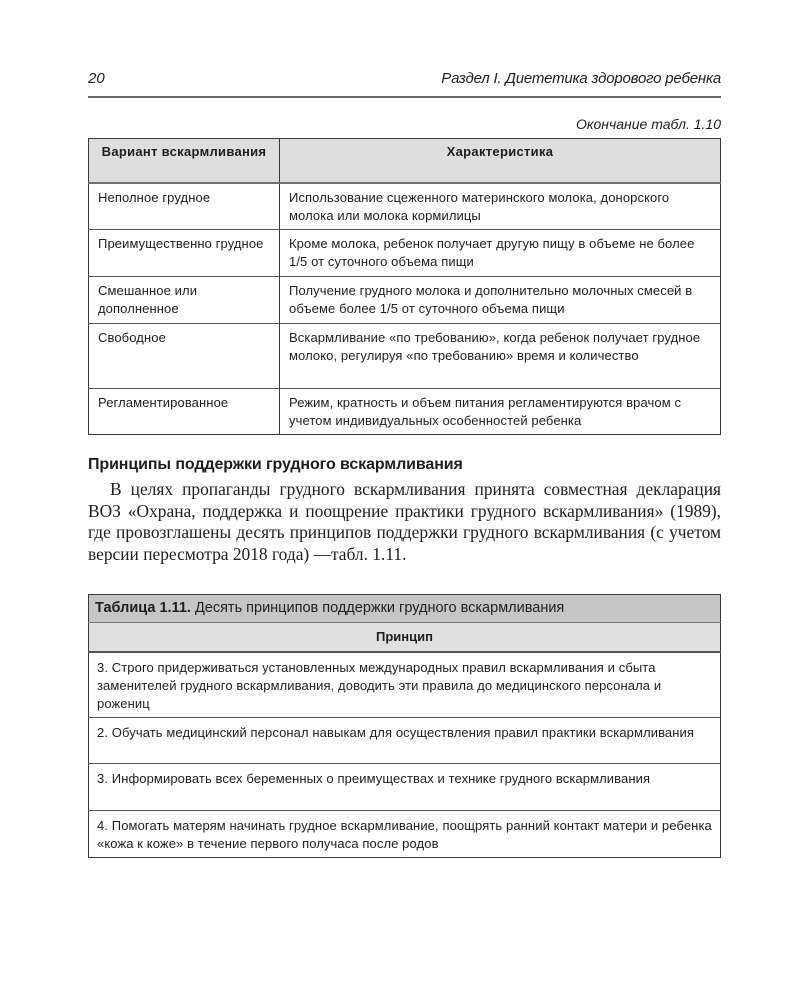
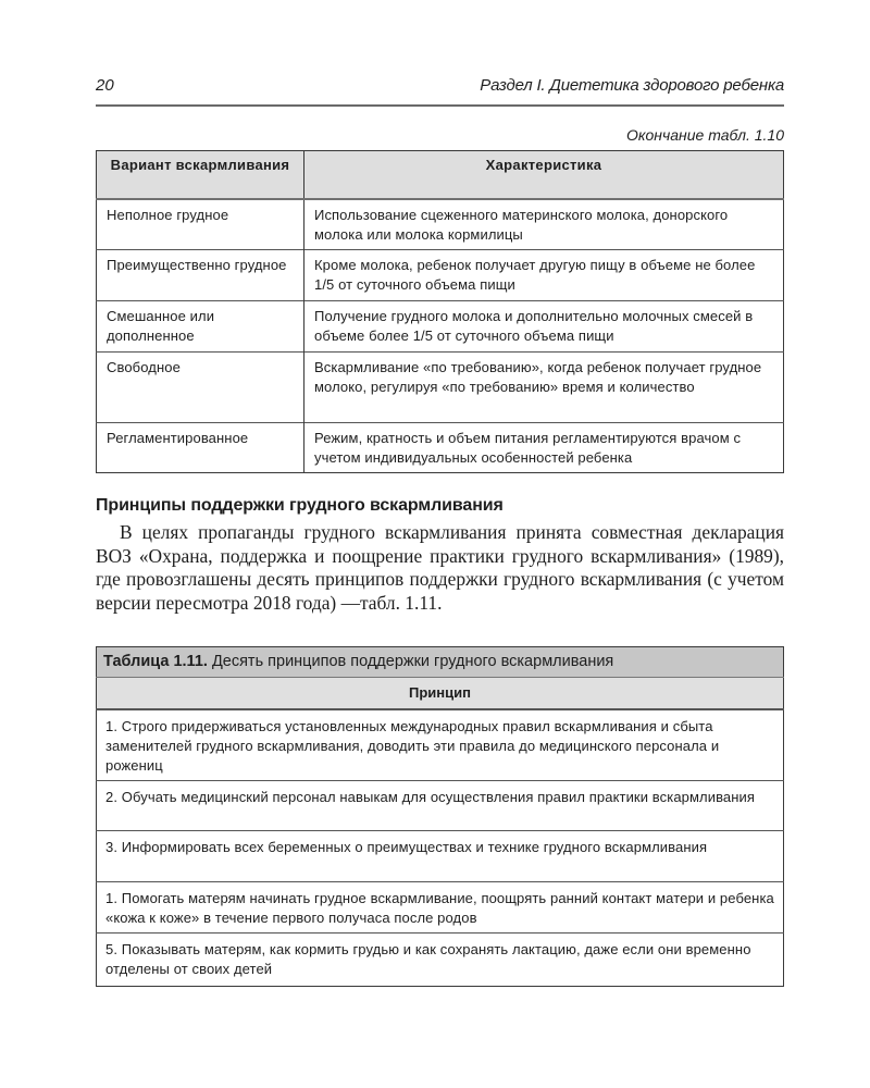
  20
  Раздел I. Диететика здорового ребенка
  Окончание табл. 1.10
  Вариант вскармливания	Характеристика
  Неполное грудное	Использование сцеженного материнского молока, донорского молока или молока кормилицы
  Преимущественно грудное	Кроме молока, ребенок получает другую пищу в объеме не более 1/5 от суточного объема пищи
  Смешанное или дополненное	Получение грудного молока и дополнительно молочных смесей в объеме более 1/5 от суточного объема пищи
  Свободное	Вскармливание «по требованию», когда ребенок получает грудное молоко, регулируя «по требованию» время и количество
  Регламентированное	Режим, кратность и объем питания регламентируются врачом с учетом индивидуальных особенностей ребенка
  Принципы поддержки грудного вскармливания
  В целях пропаганды грудного вскармливания принята совместная декларация ВОЗ «Охрана, поддержка и поощрение практики грудного вскармливания» (1989), где провозглашены десять принципов поддержки грудного вскармливания (с учетом версии пересмотра 2018 года) —табл. 1.11.
  Таблица 1.11. Десять принципов поддержки грудного вскармливания
  Принцип
- 3. Строго придерживаться установленных международных правил вскармливания и сбыта заменителей грудного вскармливания, доводить эти правила до медицинского персонала и рожениц
+ 1. Строго придерживаться установленных международных правил вскармливания и сбыта заменителей грудного вскармливания, доводить эти правила до медицинского персонала и рожениц
  2. Обучать медицинский персонал навыкам для осуществления правил практики вскармливания
  3. Информировать всех беременных о преимуществах и технике грудного вскармливания
- 4. Помогать матерям начинать грудное вскармливание, поощрять ранний контакт матери и ребенка «кожа к коже» в течение первого получаса после родов
+ 1. Помогать матерям начинать грудное вскармливание, поощрять ранний контакт матери и ребенка «кожа к коже» в течение первого получаса после родов
+ 5. Показывать матерям, как кормить грудью и как сохранять лактацию, даже если они временно отделены от своих детей
